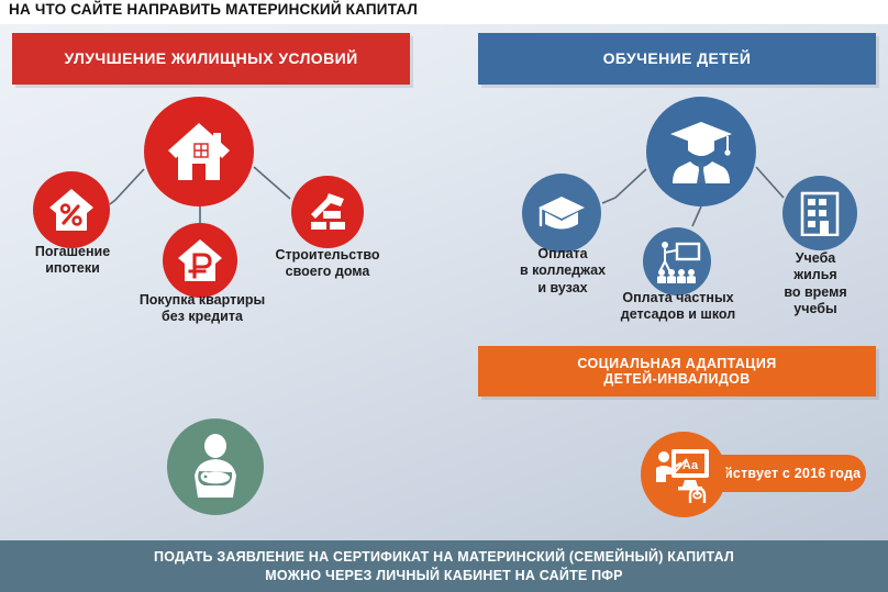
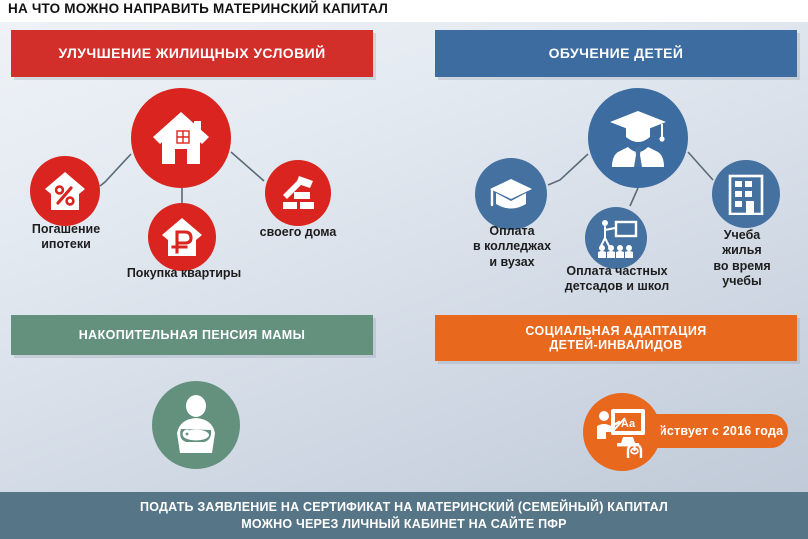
- НА ЧТО САЙТЕ НАПРАВИТЬ МАТЕРИНСКИЙ КАПИТАЛ
+ НА ЧТО МОЖНО НАПРАВИТЬ МАТЕРИНСКИЙ КАПИТАЛ
  УЛУЧШЕНИЕ ЖИЛИЩНЫХ УСЛОВИЙ
  Погашение
  ипотеки
  Покупка квартиры
- без кредита
- Строительство
  своего дома
  ОБУЧЕНИЕ ДЕТЕЙ
  Оплата
  в колледжах
  и вузах
  Оплата частных
  детсадов и школ
  Учеба
  жилья
  во время
  учебы
+ НАКОПИТЕЛЬНАЯ ПЕНСИЯ МАМЫ
  СОЦИАЛЬНАЯ АДАПТАЦИЯ
  ДЕТЕЙ-ИНВАЛИДОВ
  йствует с 2016 года
  Аа
  ПОДАТЬ ЗАЯВЛЕНИЕ НА СЕРТИФИКАТ НА МАТЕРИНСКИЙ (СЕМЕЙНЫЙ) КАПИТАЛ
  МОЖНО ЧЕРЕЗ ЛИЧНЫЙ КАБИНЕТ НА САЙТЕ ПФР
